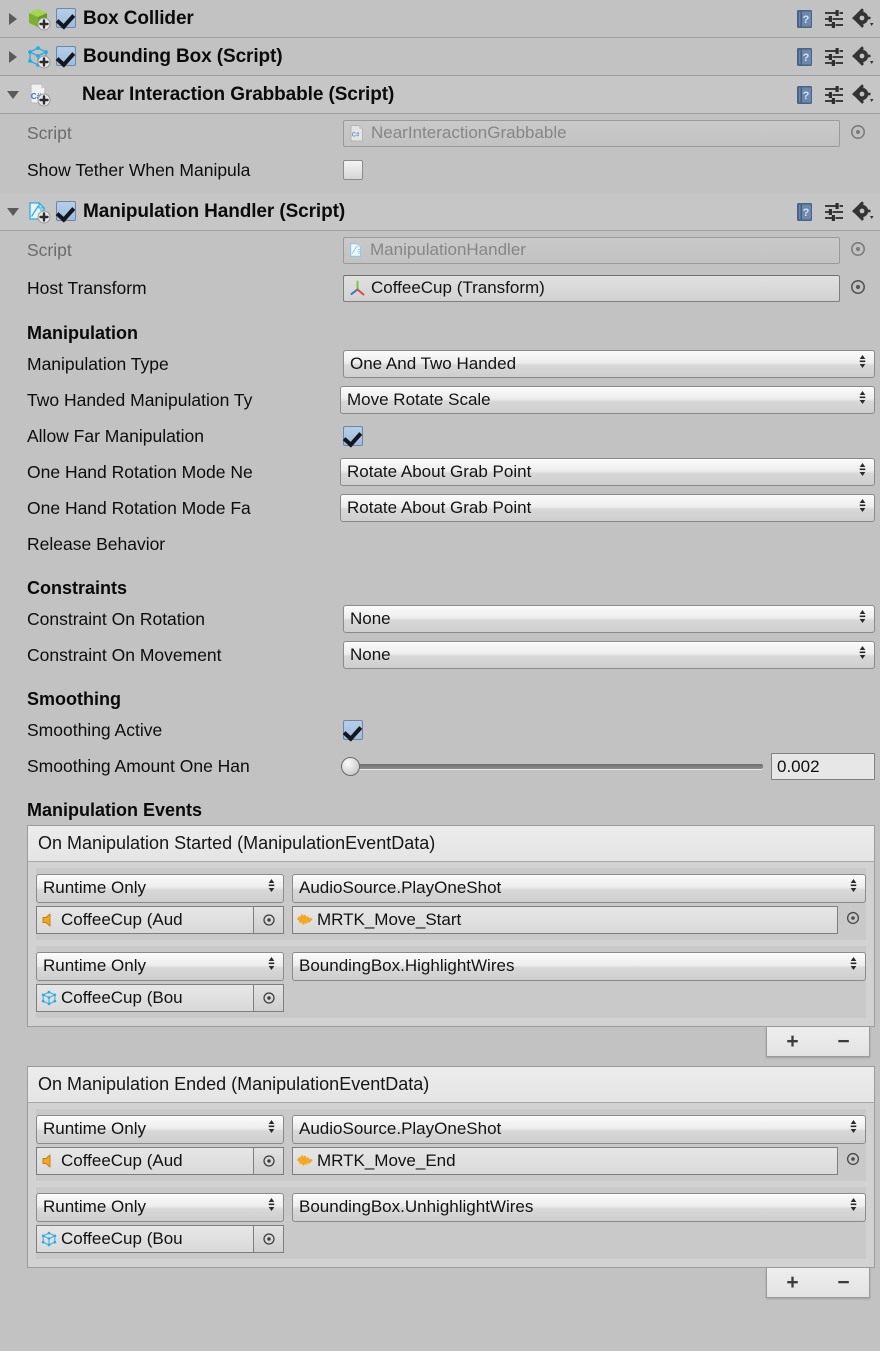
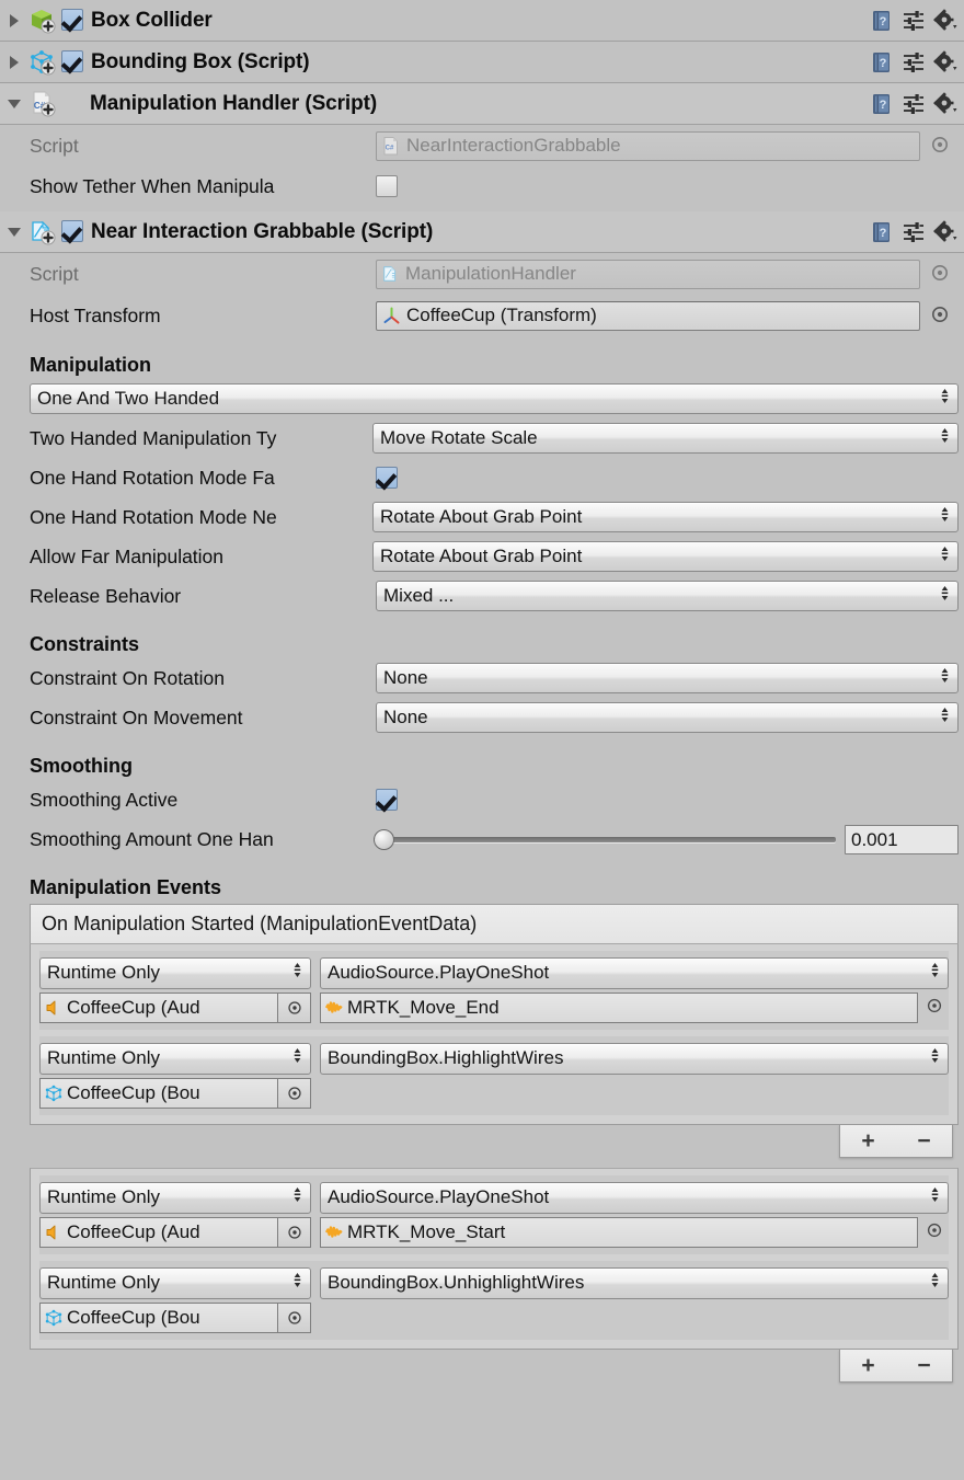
  Box Collider
  ?
  Bounding Box (Script)
  ?
- Near Interaction Grabbable (Script)
+ Manipulation Handler (Script)
  ?
  Script
  NearInteractionGrabbable
  Show Tether When Manipula
- Manipulation Handler (Script)
+ Near Interaction Grabbable (Script)
  ?
  Script
  ManipulationHandler
  Host Transform
  CoffeeCup (Transform)
  Manipulation
- Manipulation Type
  One And Two Handed
  Two Handed Manipulation Ty
  Move Rotate Scale
- Allow Far Manipulation
+ One Hand Rotation Mode Fa
  One Hand Rotation Mode Ne
  Rotate About Grab Point
- One Hand Rotation Mode Fa
+ Allow Far Manipulation
  Rotate About Grab Point
  Release Behavior
+ Mixed ...
  Constraints
  Constraint On Rotation
  None
  Constraint On Movement
  None
  Smoothing
  Smoothing Active
  Smoothing Amount One Han
- 0.002
+ 0.001
  Manipulation Events
  On Manipulation Started (ManipulationEventData)
  Runtime Only
  AudioSource.PlayOneShot
  CoffeeCup (Aud
- MRTK_Move_Start
+ MRTK_Move_End
  Runtime Only
  BoundingBox.HighlightWires
  CoffeeCup (Bou
  +
  −
- On Manipulation Ended (ManipulationEventData)
  Runtime Only
  AudioSource.PlayOneShot
  CoffeeCup (Aud
- MRTK_Move_End
+ MRTK_Move_Start
  Runtime Only
  BoundingBox.UnhighlightWires
  CoffeeCup (Bou
  +
  −
